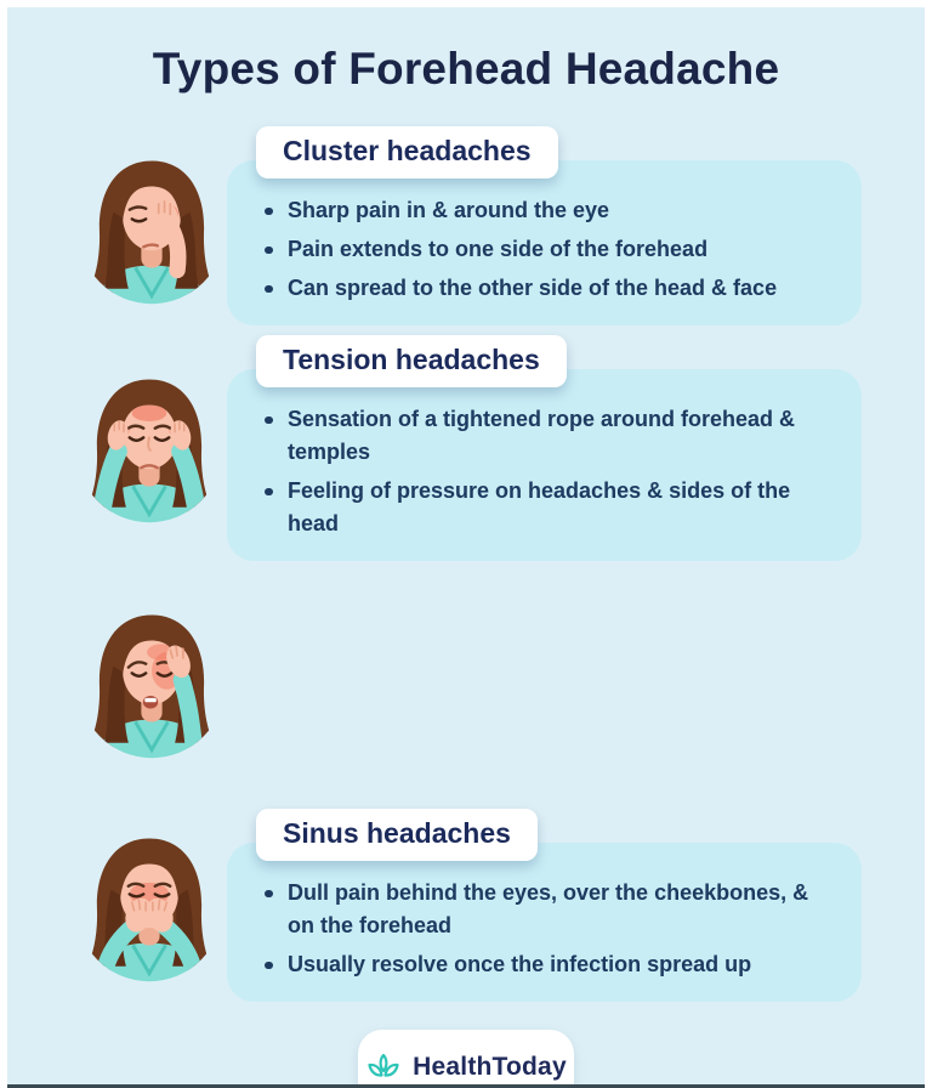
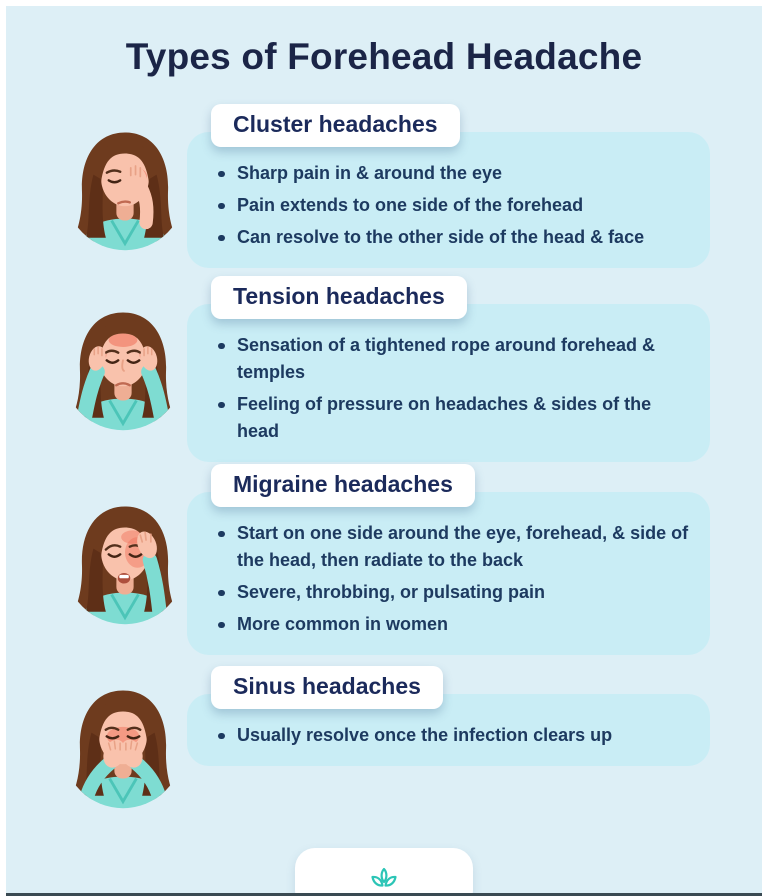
  Types of Forehead Headache
  Cluster headaches
  Sharp pain in & around the eye
  Pain extends to one side of the forehead
- Can spread to the other side of the head & face
+ Can resolve to the other side of the head & face
  Tension headaches
  Sensation of a tightened rope around forehead & temples
  Feeling of pressure on headaches & sides of the head
+ Migraine headaches
+ Start on one side around the eye, forehead, & side of the head, then radiate to the back
+ Severe, throbbing, or pulsating pain
+ More common in women
  Sinus headaches
- Dull pain behind the eyes, over the cheekbones, & on the forehead
- Usually resolve once the infection spread up
+ Usually resolve once the infection clears up
- HealthToday
